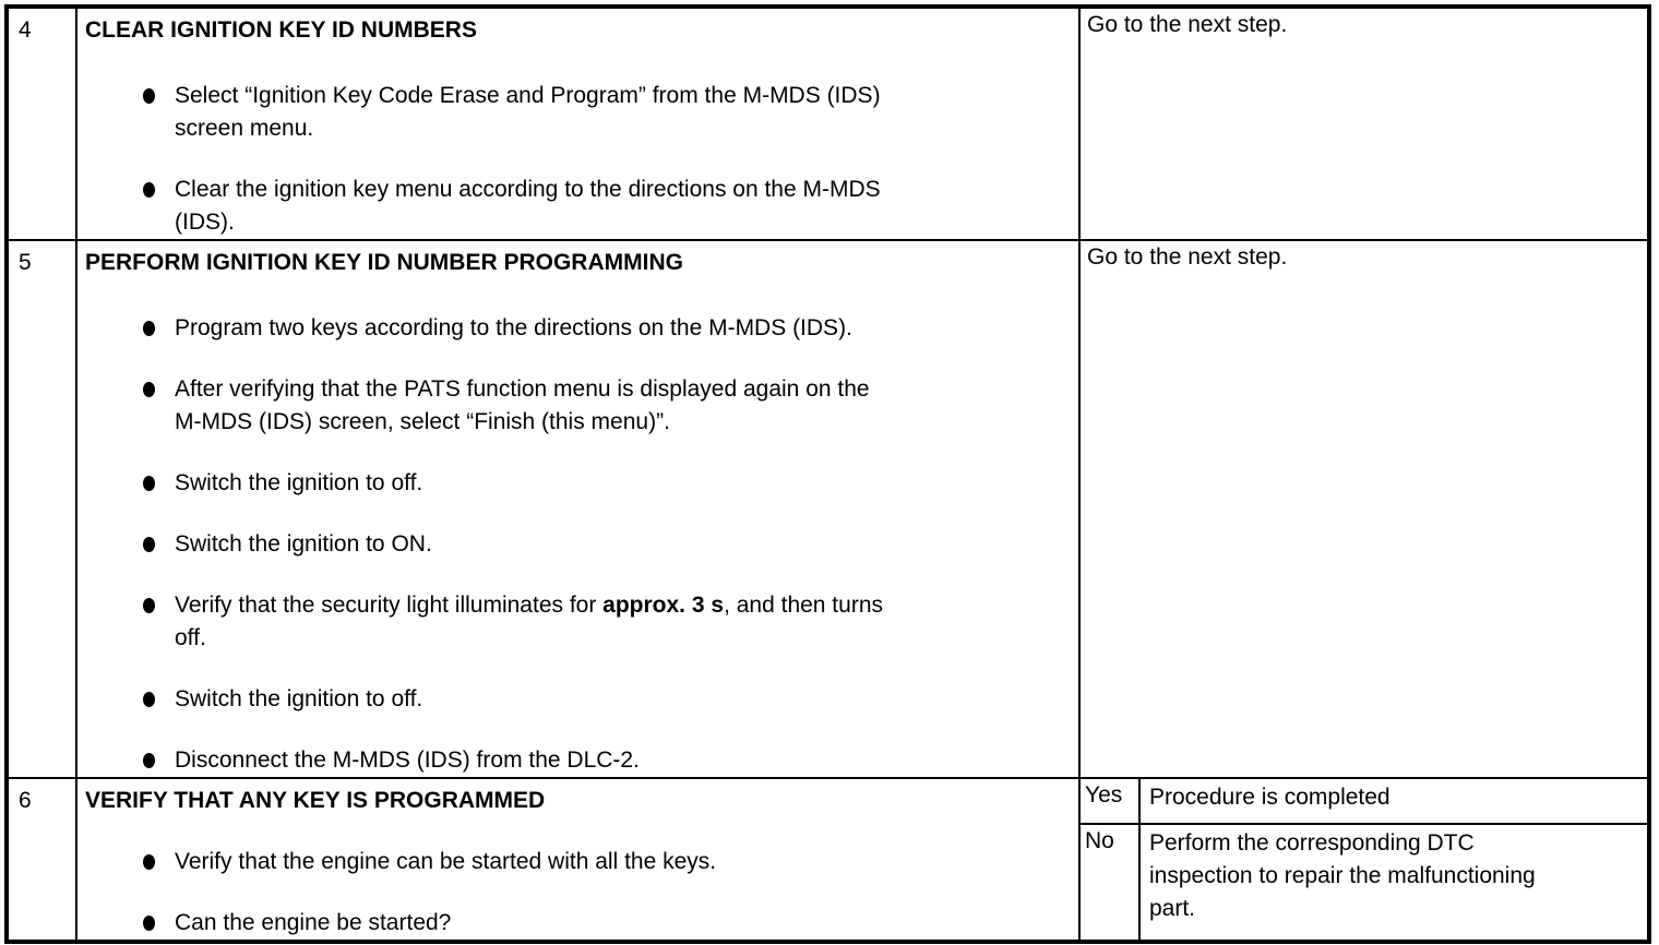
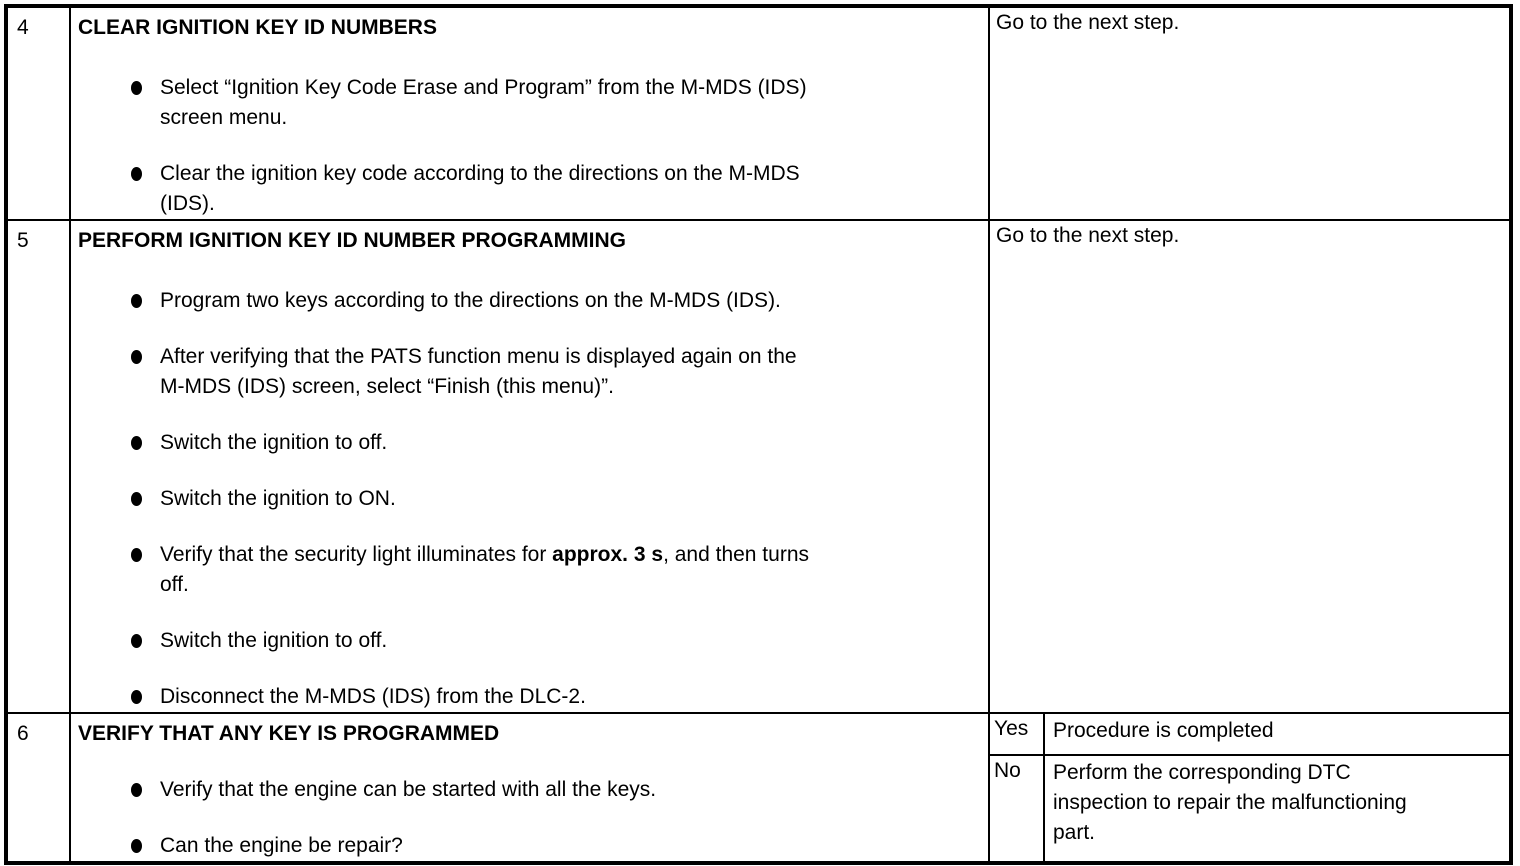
- 4	CLEAR IGNITION KEY ID NUMBERS Select “Ignition Key Code Erase and Program” from the M-MDS (IDS) screen menu.Clear the ignition key menu according to the directions on the M-MDS (IDS).	Go to the next step.
+ 4	CLEAR IGNITION KEY ID NUMBERS Select “Ignition Key Code Erase and Program” from the M-MDS (IDS) screen menu.Clear the ignition key code according to the directions on the M-MDS (IDS).	Go to the next step.
  5	PERFORM IGNITION KEY ID NUMBER PROGRAMMING Program two keys according to the directions on the M-MDS (IDS).After verifying that the PATS function menu is displayed again on the M-MDS (IDS) screen, select “Finish (this menu)”.Switch the ignition to off.Switch the ignition to ON.Verify that the security light illuminates for approx. 3 s, and then turns off.Switch the ignition to off.Disconnect the M-MDS (IDS) from the DLC-2.	Go to the next step.
- 6	VERIFY THAT ANY KEY IS PROGRAMMED Verify that the engine can be started with all the keys.Can the engine be started?	Yes	Procedure is completed
+ 6	VERIFY THAT ANY KEY IS PROGRAMMED Verify that the engine can be started with all the keys.Can the engine be repair?	Yes	Procedure is completed
  No	Perform the corresponding DTC inspection to repair the malfunctioning part.
